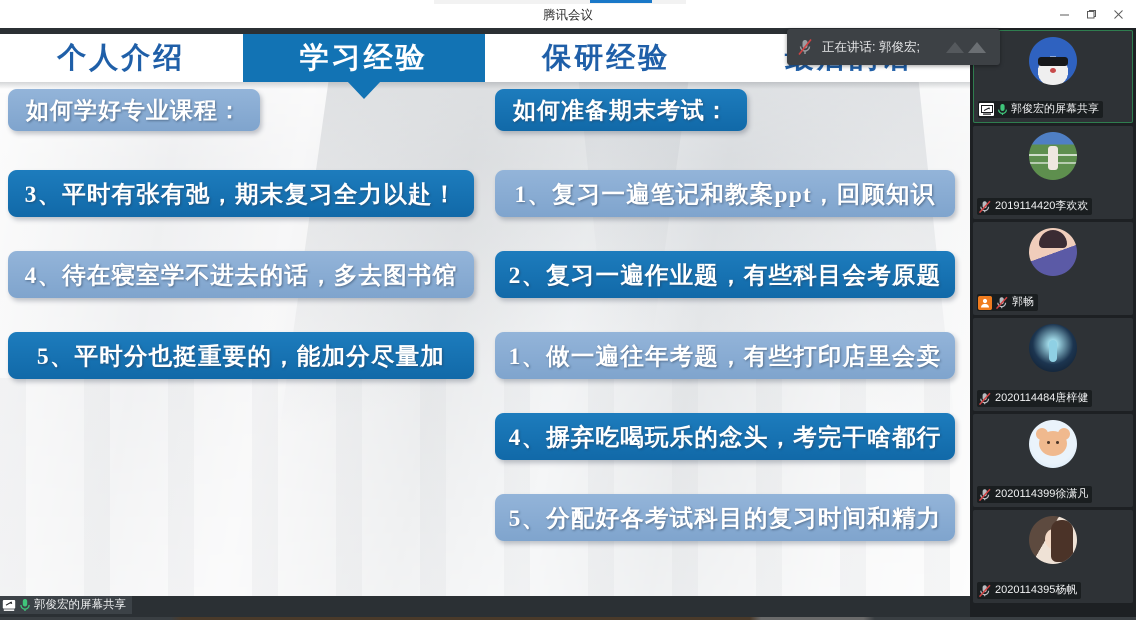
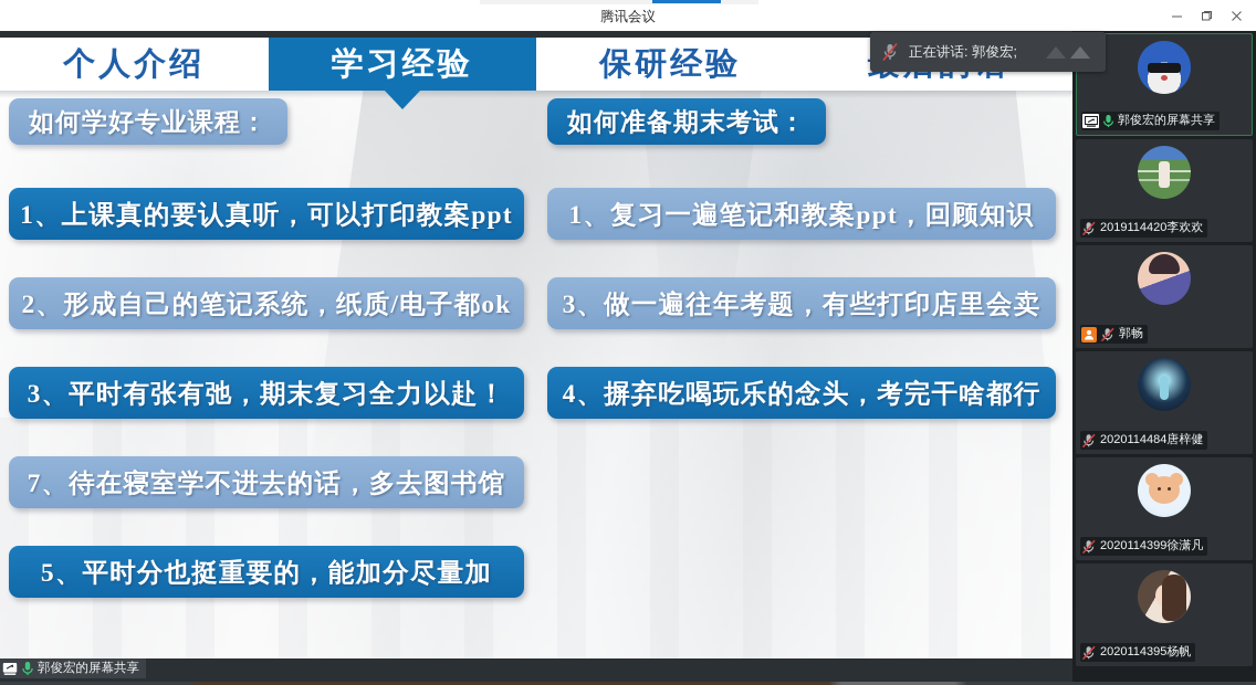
  腾讯会议
  个人介绍
  学习经验
  保研经验
  如何学好专业课程：
+ 1、上课真的要认真听，可以打印教案ppt
+ 2、形成自己的笔记系统，纸质/电子都ok
  3、平时有张有弛，期末复习全力以赴！
- 4、待在寝室学不进去的话，多去图书馆
+ 7、待在寝室学不进去的话，多去图书馆
  5、平时分也挺重要的，能加分尽量加
  如何准备期末考试：
  1、复习一遍笔记和教案ppt，回顾知识
- 2、复习一遍作业题，有些科目会考原题
- 1、做一遍往年考题，有些打印店里会卖
+ 3、做一遍往年考题，有些打印店里会卖
  4、摒弃吃喝玩乐的念头，考完干啥都行
- 5、分配好各考试科目的复习时间和精力
  正在讲话: 郭俊宏;
  郭俊宏的屏幕共享
  郭俊宏的屏幕共享
  2019114420李欢欢
  郭畅
  2020114484唐梓健
  2020114399徐潇凡
  2020114395杨帆
